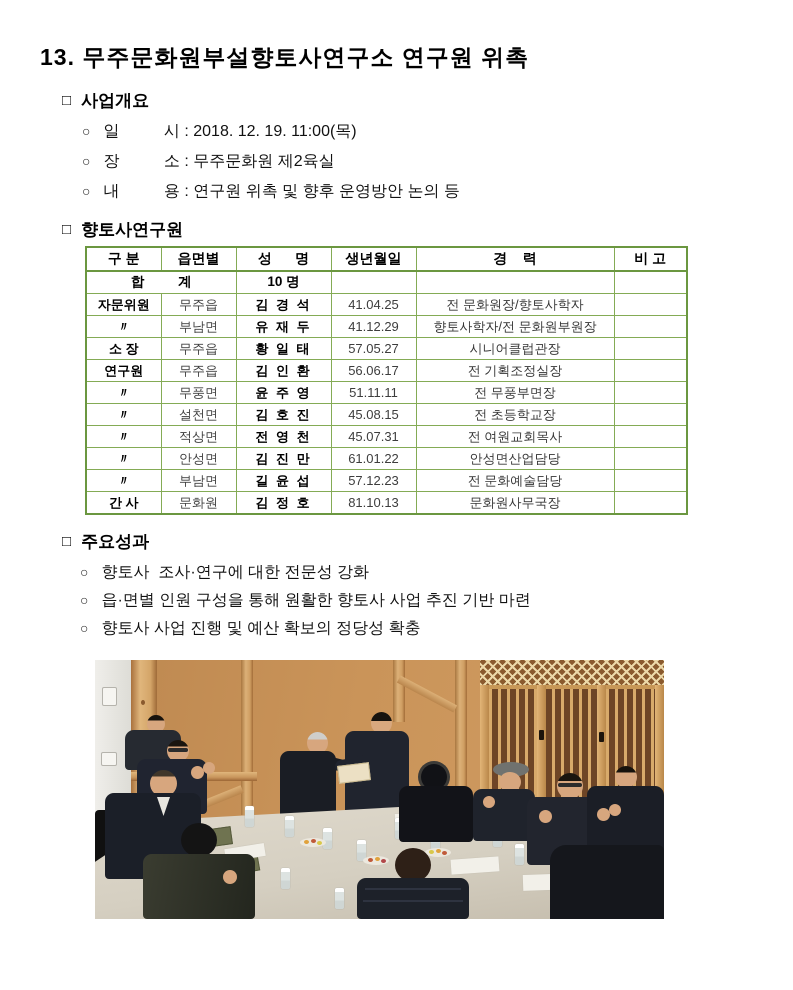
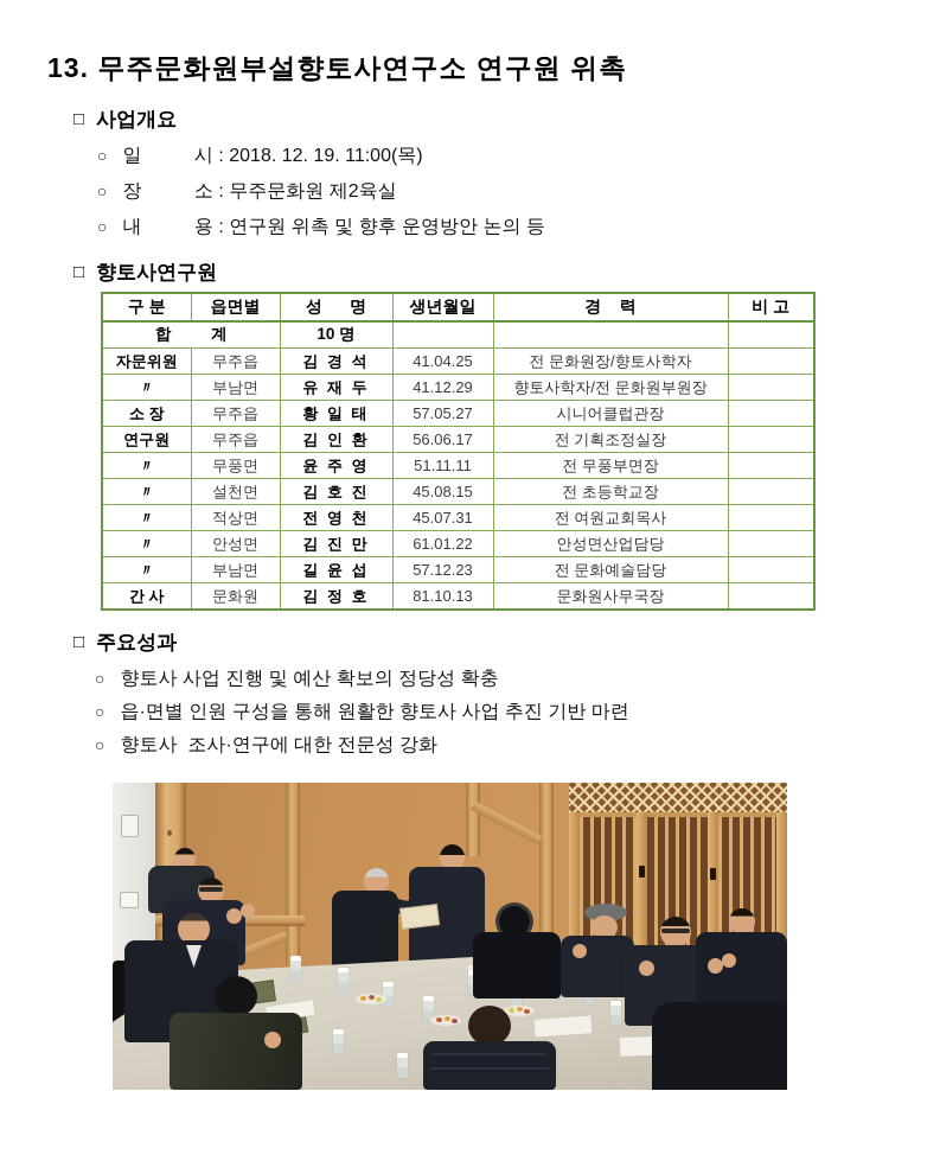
  13. 무주문화원부설향토사연구소 연구원 위촉
  □
  사업개요
  ○
  일 시 : 2018. 12. 19. 11:00(목)
  ○
  장 소 : 무주문화원 제2육실
  ○
  내 용 : 연구원 위촉 및 향후 운영방안 논의 등
  □
  향토사연구원
  구 분	읍면별	성 명	생년월일	경 력	비 고
  합 계	10 명
  자문위원	무주읍	김 경 석	41.04.25	전 문화원장/향토사학자
  〃	부남면	유 재 두	41.12.29	향토사학자/전 문화원부원장
  소 장	무주읍	황 일 태	57.05.27	시니어클럽관장
  연구원	무주읍	김 인 환	56.06.17	전 기획조정실장
  〃	무풍면	윤 주 영	51.11.11	전 무풍부면장
  〃	설천면	김 호 진	45.08.15	전 초등학교장
  〃	적상면	전 영 천	45.07.31	전 여원교회목사
  〃	안성면	김 진 만	61.01.22	안성면산업담당
  〃	부남면	길 윤 섭	57.12.23	전 문화예술담당
  간 사	문화원	김 정 호	81.10.13	문화원사무국장
  □
  주요성과
  ○
- 향토사 조사·연구에 대한 전문성 강화
+ 향토사 사업 진행 및 예산 확보의 정당성 확충
  ○
  읍·면별 인원 구성을 통해 원활한 향토사 사업 추진 기반 마련
  ○
- 향토사 사업 진행 및 예산 확보의 정당성 확충
+ 향토사 조사·연구에 대한 전문성 강화
